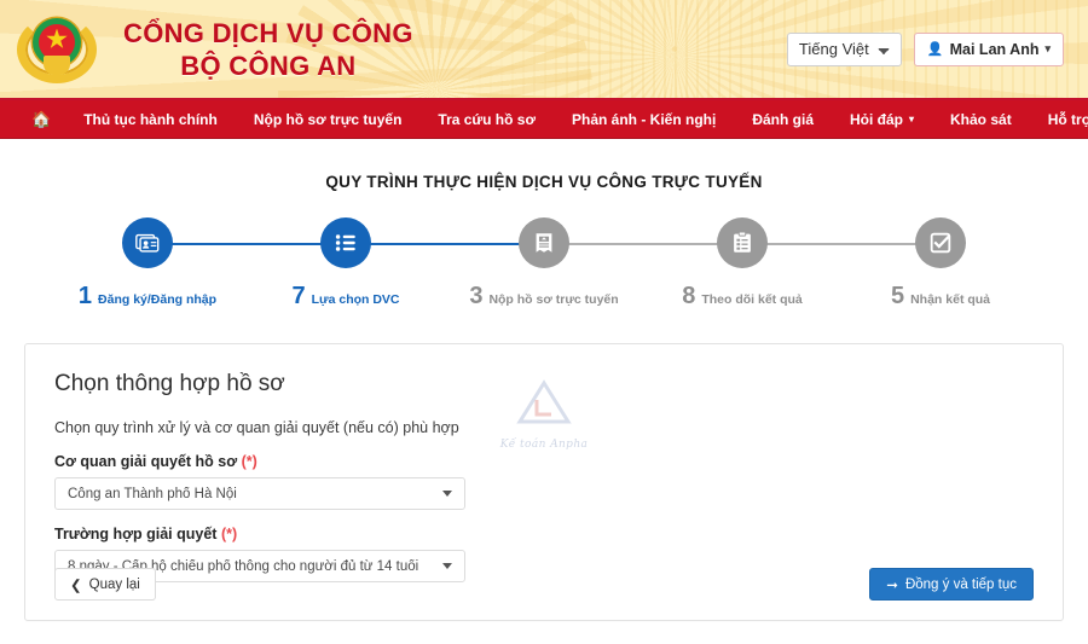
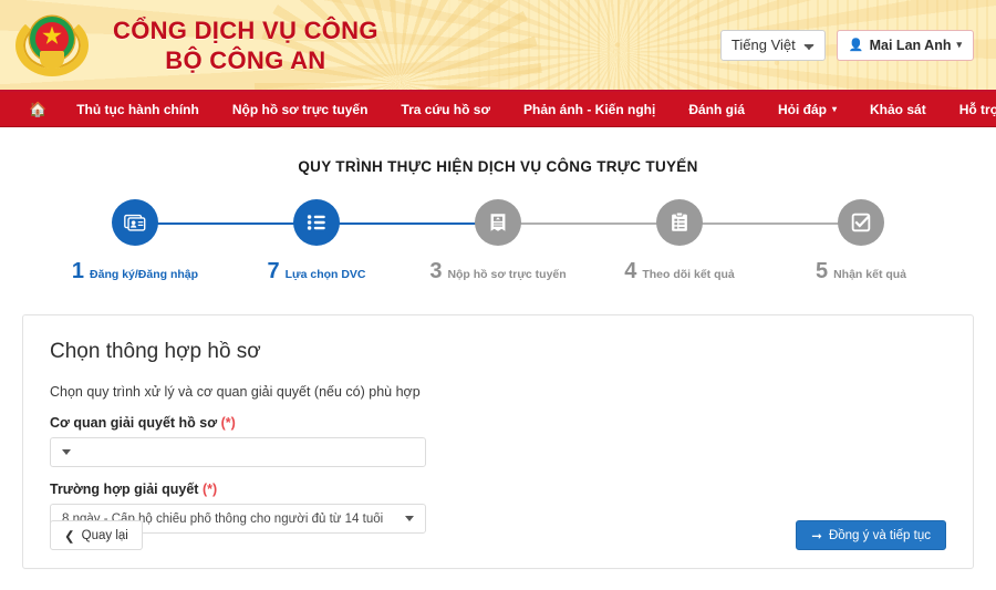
  CỔNG DỊCH VỤ CÔNG
  BỘ CÔNG AN
  Tiếng Việt
  👤
  Mai Lan Anh
  ▾
  🏠
  Thủ tục hành chính
  Nộp hồ sơ trực tuyến
  Tra cứu hồ sơ
  Phản ánh - Kiến nghị
  Đánh giá
  Hỏi đáp
  ▾
  Khảo sát
  Hỗ trợ
  QUY TRÌNH THỰC HIỆN DỊCH VỤ CÔNG TRỰC TUYẾN
  1
  Đăng ký/Đăng nhập
  7
  Lựa chọn DVC
  3
  Nộp hồ sơ trực tuyến
- 8
+ 4
  Theo dõi kết quả
  5
  Nhận kết quả
- Kế toán Anpha
  Chọn thông hợp hồ sơ
  Chọn quy trình xử lý và cơ quan giải quyết (nếu có) phù hợp
  Cơ quan giải quyết hồ sơ (*)
- Công an Thành phố Hà Nội
  Trường hợp giải quyết (*)
  8 ngày - Cấp hộ chiếu phổ thông cho người đủ từ 14 tuổi
  ❮
  Quay lại
  ➞
  Đồng ý và tiếp tục
